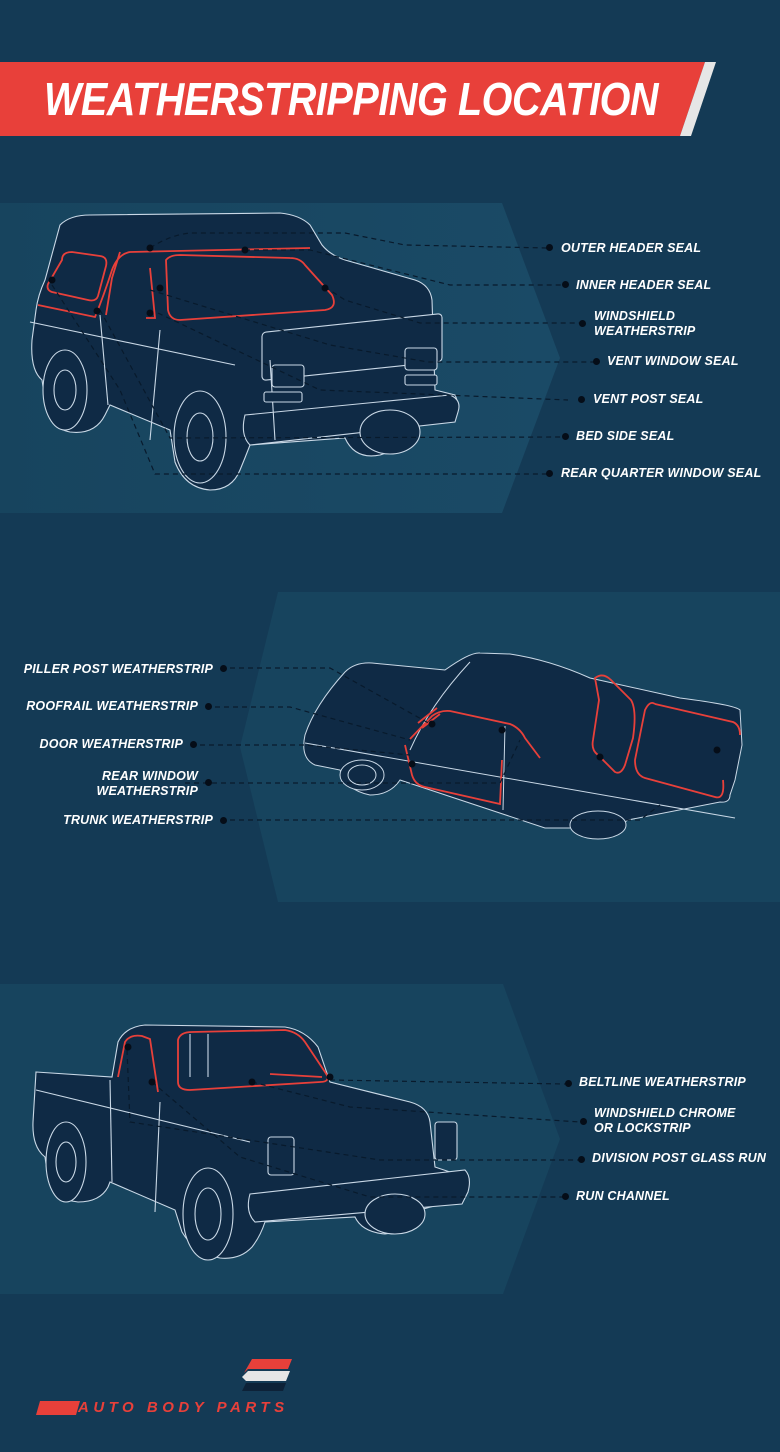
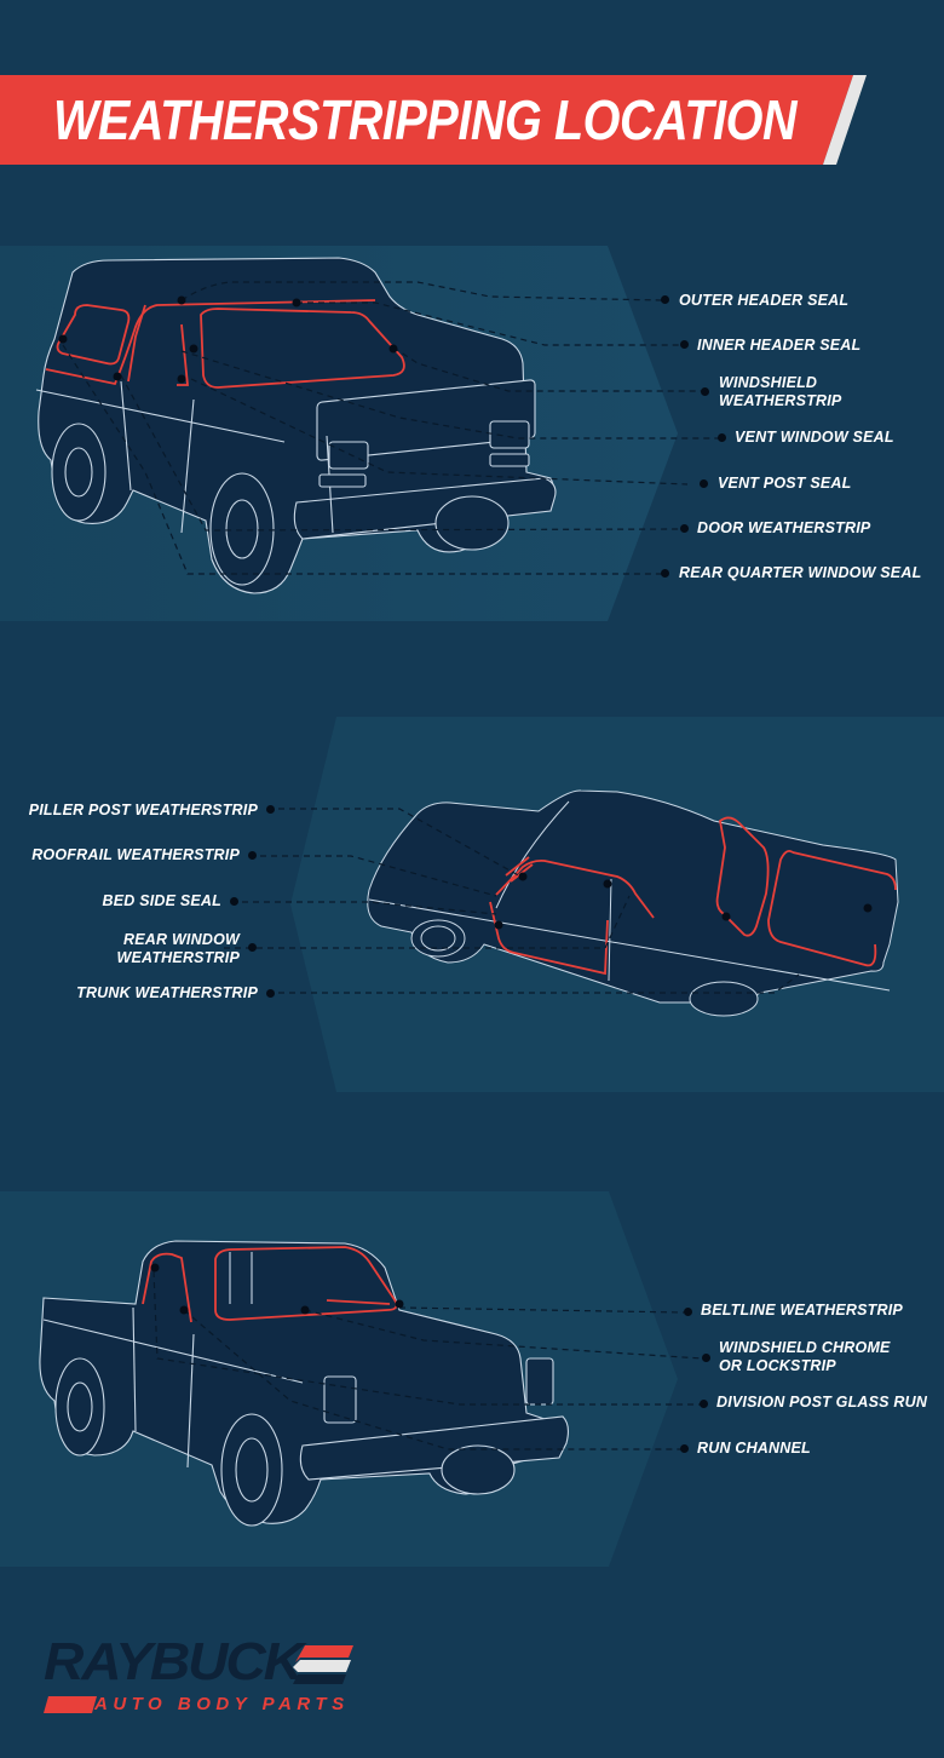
  WEATHERSTRIPPING LOCATION
  OUTER HEADER SEAL
  INNER HEADER SEAL
  WINDSHIELD
  WEATHERSTRIP
  VENT WINDOW SEAL
  VENT POST SEAL
- BED SIDE SEAL
+ DOOR WEATHERSTRIP
  REAR QUARTER WINDOW SEAL
  PILLER POST WEATHERSTRIP
  ROOFRAIL WEATHERSTRIP
- DOOR WEATHERSTRIP
+ BED SIDE SEAL
  REAR WINDOW
  WEATHERSTRIP
  TRUNK WEATHERSTRIP
  BELTLINE WEATHERSTRIP
  WINDSHIELD CHROME
  OR LOCKSTRIP
  DIVISION POST GLASS RUN
  RUN CHANNEL
+ RAYBUCK
  AUTO BODY PARTS
